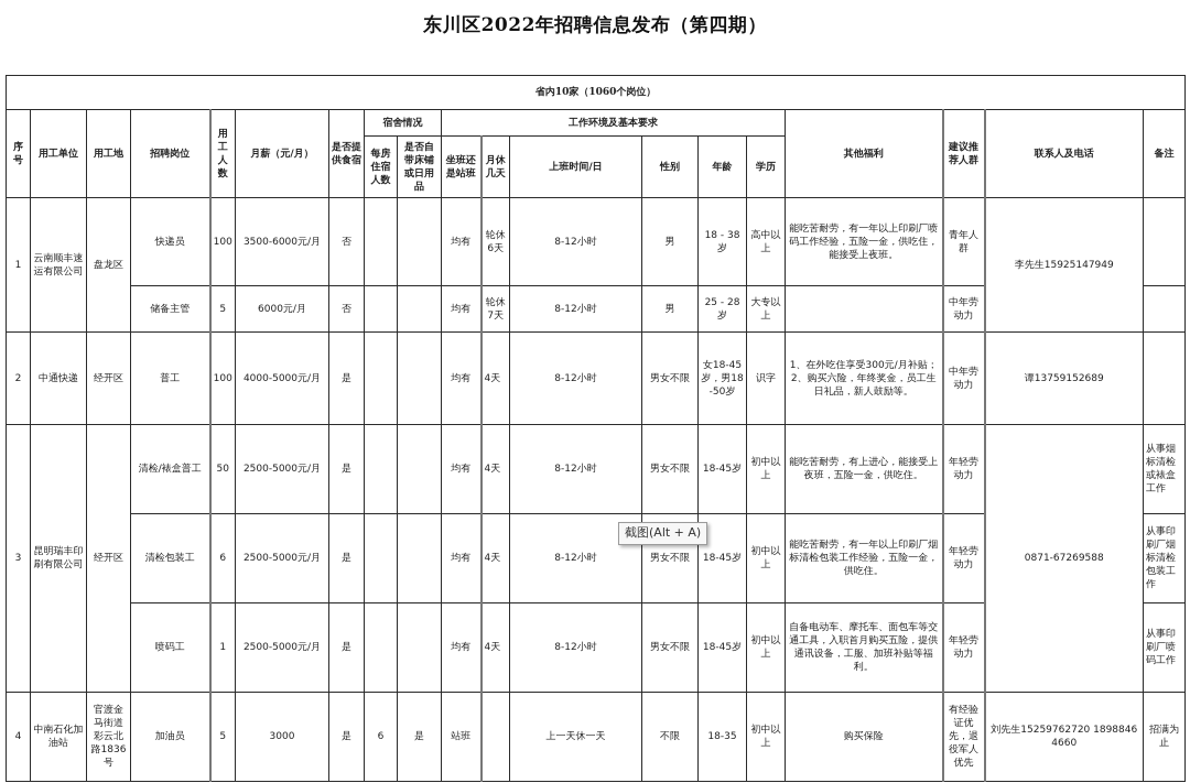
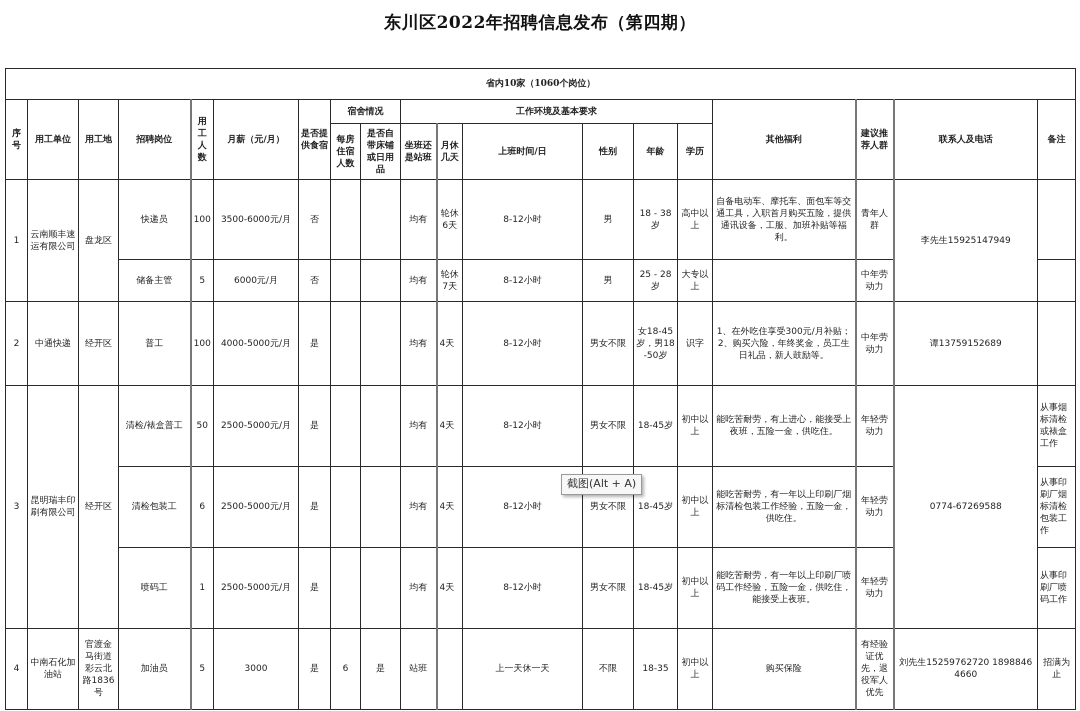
  东川区2022年招聘信息发布（第四期）
  省内10家（1060个岗位）
  序号	用工单位	用工地	招聘岗位	用工人数	月薪（元/月）	是否提供食宿	宿舍情况	工作环境及基本要求	其他福利	建议推荐人群	联系人及电话	备注
  每房住宿人数	是否自带床铺或日用品	坐班还是站班	月休几天	上班时间/日	性别	年龄	学历
- 1	云南顺丰速运有限公司	盘龙区	快递员	100	3500-6000元/月	否			均有	轮休6天	8-12小时	男	18 - 38岁	高中以上	能吃苦耐劳，有一年以上印刷厂喷码工作经验，五险一金，供吃住，能接受上夜班。	青年人群	李先生15925147949
+ 1	云南顺丰速运有限公司	盘龙区	快递员	100	3500-6000元/月	否			均有	轮休6天	8-12小时	男	18 - 38岁	高中以上	自备电动车、摩托车、面包车等交通工具，入职首月购买五险，提供通讯设备，工服、加班补贴等福利。	青年人群	李先生15925147949
  储备主管	5	6000元/月	否			均有	轮休7天	8-12小时	男	25 - 28岁	大专以上		中年劳动力
  2	中通快递	经开区	普工	100	4000-5000元/月	是			均有	4天	8-12小时	男女不限	女18-45岁，男18-50岁	识字	1、在外吃住享受300元/月补贴；2、购买六险，年终奖金，员工生日礼品，新人鼓励等。	中年劳动力	谭13759152689
- 3	昆明瑞丰印刷有限公司	经开区	清检/裱盒普工	50	2500-5000元/月	是			均有	4天	8-12小时	男女不限	18-45岁	初中以上	能吃苦耐劳，有上进心，能接受上夜班，五险一金，供吃住。	年轻劳动力	0871-67269588	从事烟标清检或裱盒工作
+ 3	昆明瑞丰印刷有限公司	经开区	清检/裱盒普工	50	2500-5000元/月	是			均有	4天	8-12小时	男女不限	18-45岁	初中以上	能吃苦耐劳，有上进心，能接受上夜班，五险一金，供吃住。	年轻劳动力	0774-67269588	从事烟标清检或裱盒工作
  清检包装工	6	2500-5000元/月	是			均有	4天	8-12小时	男女不限	18-45岁	初中以上	能吃苦耐劳，有一年以上印刷厂烟标清检包装工作经验，五险一金，供吃住。	年轻劳动力	从事印刷厂烟标清检包装工作
- 喷码工	1	2500-5000元/月	是			均有	4天	8-12小时	男女不限	18-45岁	初中以上	自备电动车、摩托车、面包车等交通工具，入职首月购买五险，提供通讯设备，工服、加班补贴等福利。	年轻劳动力	从事印刷厂喷码工作
+ 喷码工	1	2500-5000元/月	是			均有	4天	8-12小时	男女不限	18-45岁	初中以上	能吃苦耐劳，有一年以上印刷厂喷码工作经验，五险一金，供吃住，能接受上夜班。	年轻劳动力	从事印刷厂喷码工作
  4	中南石化加油站	官渡金马街道彩云北路1836号	加油员	5	3000	是	6	是	站班		上一天休一天	不限	18-35	初中以上	购买保险	有经验证优先，退役军人优先	刘先生15259762720 18988464660	招满为止
  截图(Alt + A)
